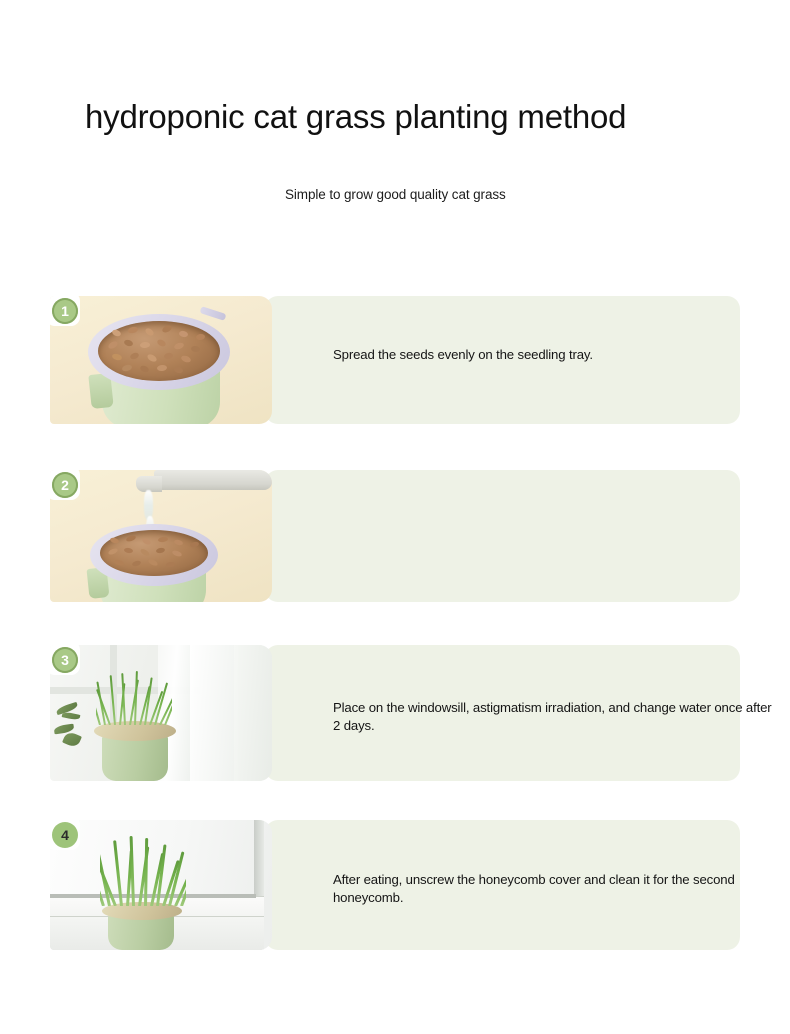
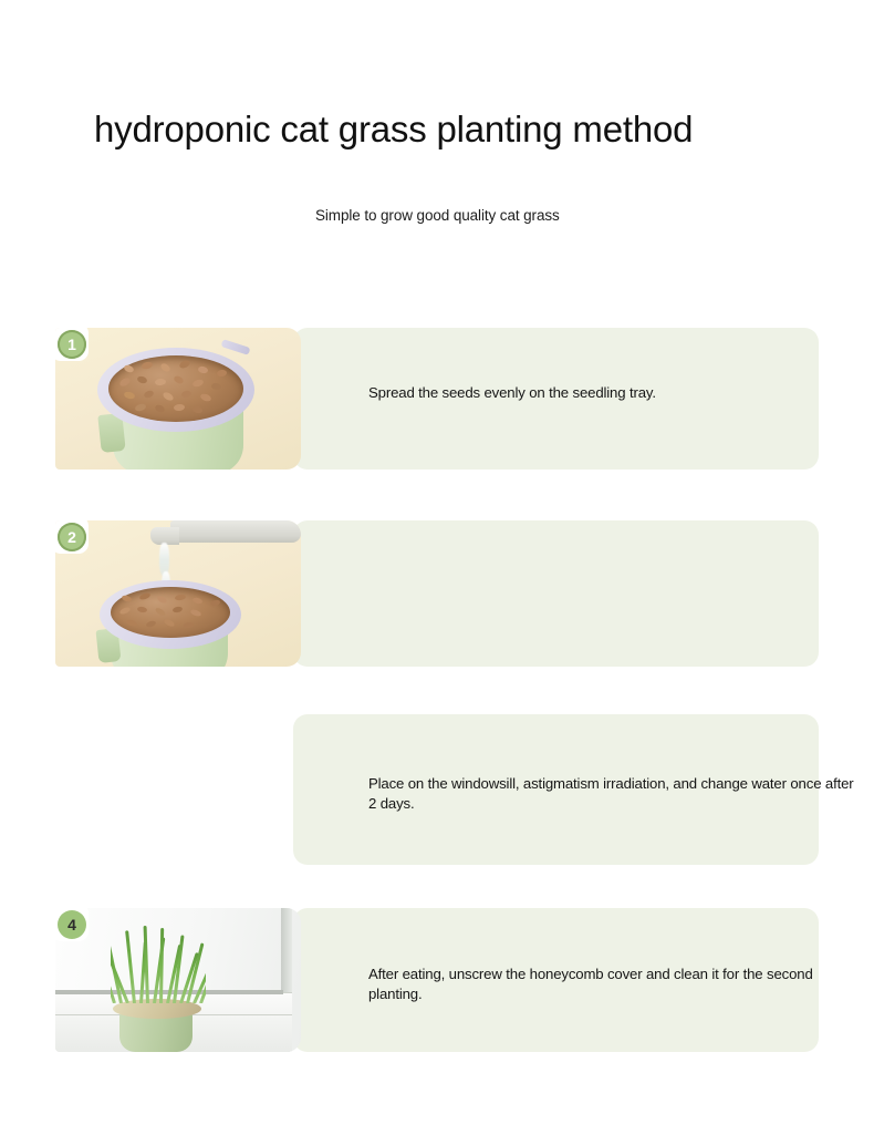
  hydroponic cat grass planting method
  Simple to grow good quality cat grass
  1
  Spread the seeds evenly on the seedling tray.
  2
- 3
  Place on the windowsill, astigmatism irradiation, and change water once after 2 days.
  4
- After eating, unscrew the honeycomb cover and clean it for the second honeycomb.
+ After eating, unscrew the honeycomb cover and clean it for the second planting.
